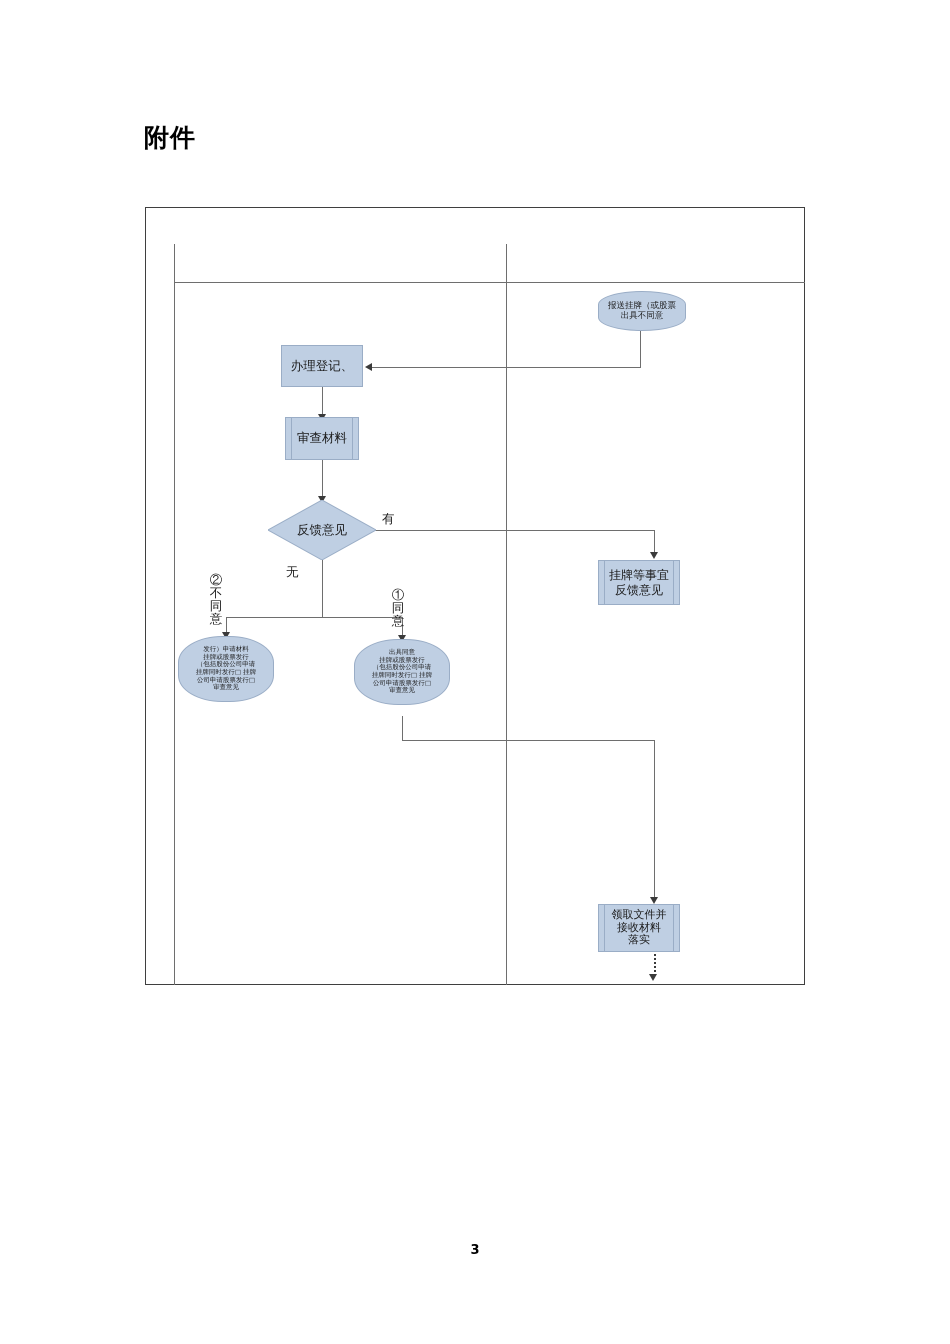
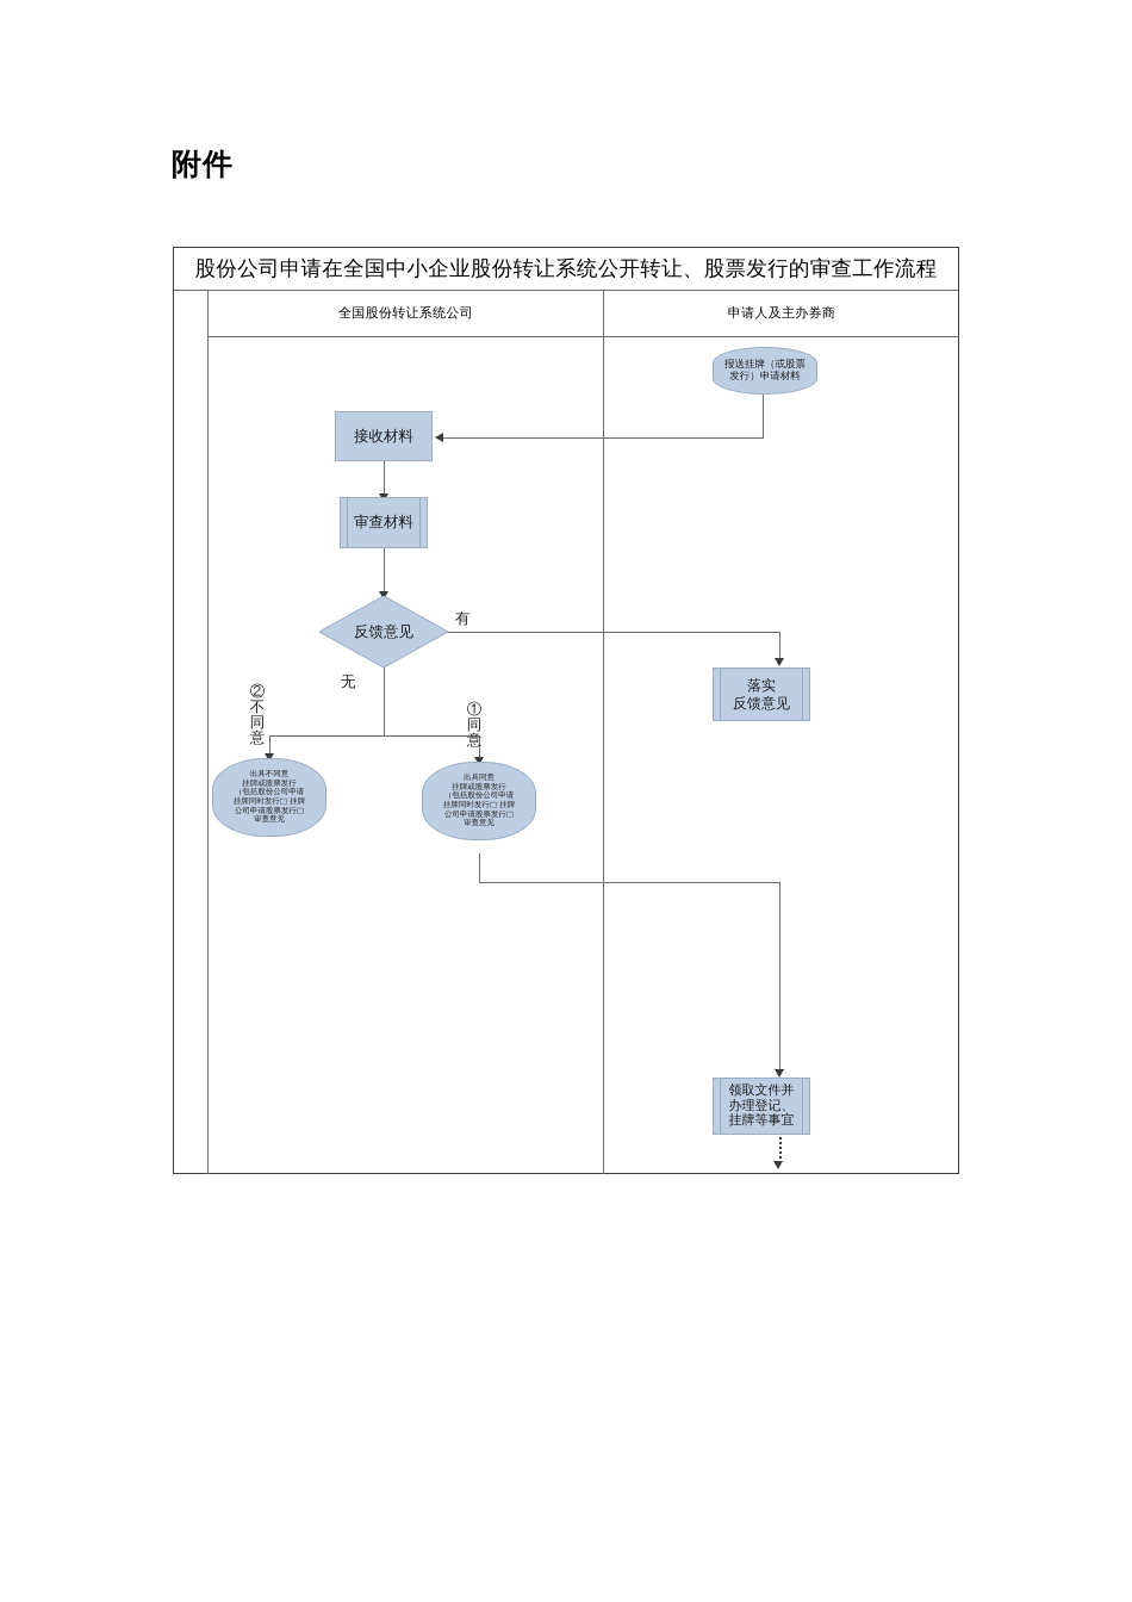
  附件
+ 股份公司申请在全国中小企业股份转让系统公开转让、股票发行的审查工作流程
+ 全国股份转让系统公司
+ 申请人及主办券商
  报送挂牌（或股票
- 出具不同意
+ 发行）申请材料
- 办理登记、
+ 接收材料
  审查材料
  反馈意见
- 挂牌等事宜
+ 落实
  反馈意见
- 发行）申请材料
+ 出具不同意
  挂牌或股票发行
  （包括股份公司申请
  挂牌同时发行□ 挂牌
  公司申请股票发行□
  审查意见
  出具同意
  挂牌或股票发行
  （包括股份公司申请
  挂牌同时发行□ 挂牌
  公司申请股票发行□
  审查意见
  领取文件并
- 接收材料
+ 办理登记、
- 落实
+ 挂牌等事宜
  有
  无
  ②不同意
  ①同意
- 3
